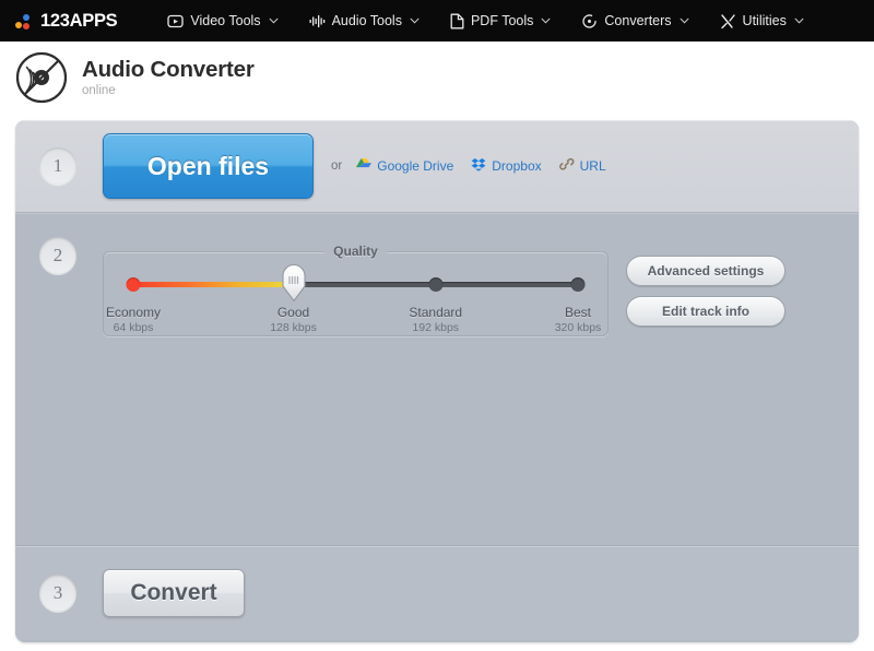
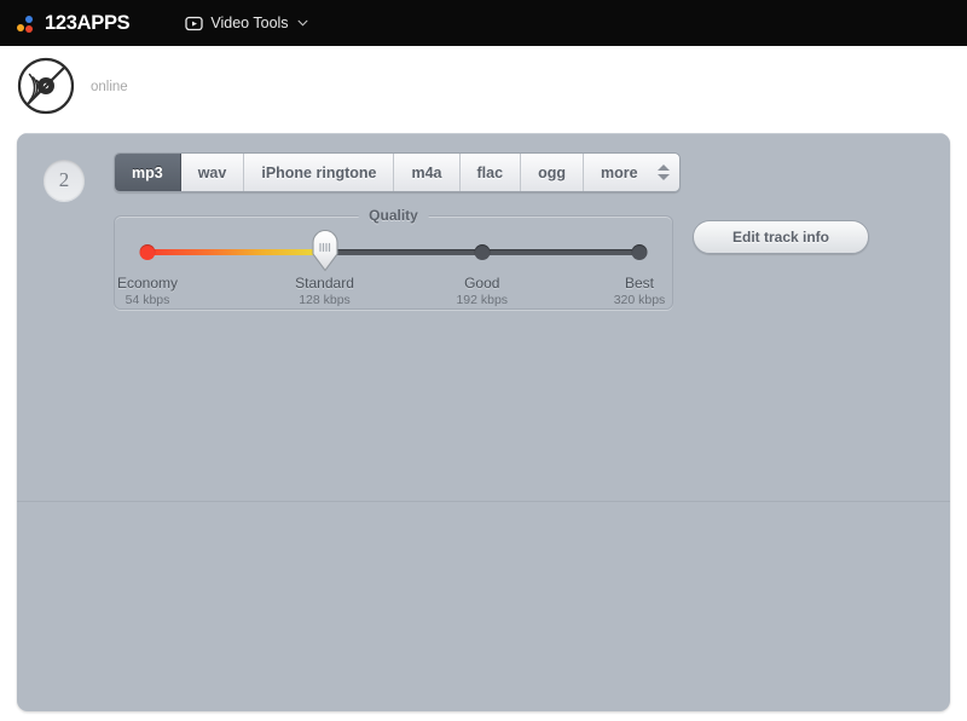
  123APPS
  Video Tools
- Audio Tools
- PDF Tools
- Converters
- Utilities
- Audio Converter
  online
- 1
- Open files
- or
- Google Drive
- Dropbox
- URL
  2
+ mp3
+ wav
+ iPhone ringtone
+ m4a
+ flac
+ ogg
+ more
  Quality
  Economy
- 64 kbps
+ 54 kbps
- Good
+ Standard
  128 kbps
- Standard
+ Good
  192 kbps
  Best
  320 kbps
- Advanced settings
  Edit track info
- 3
- Convert
